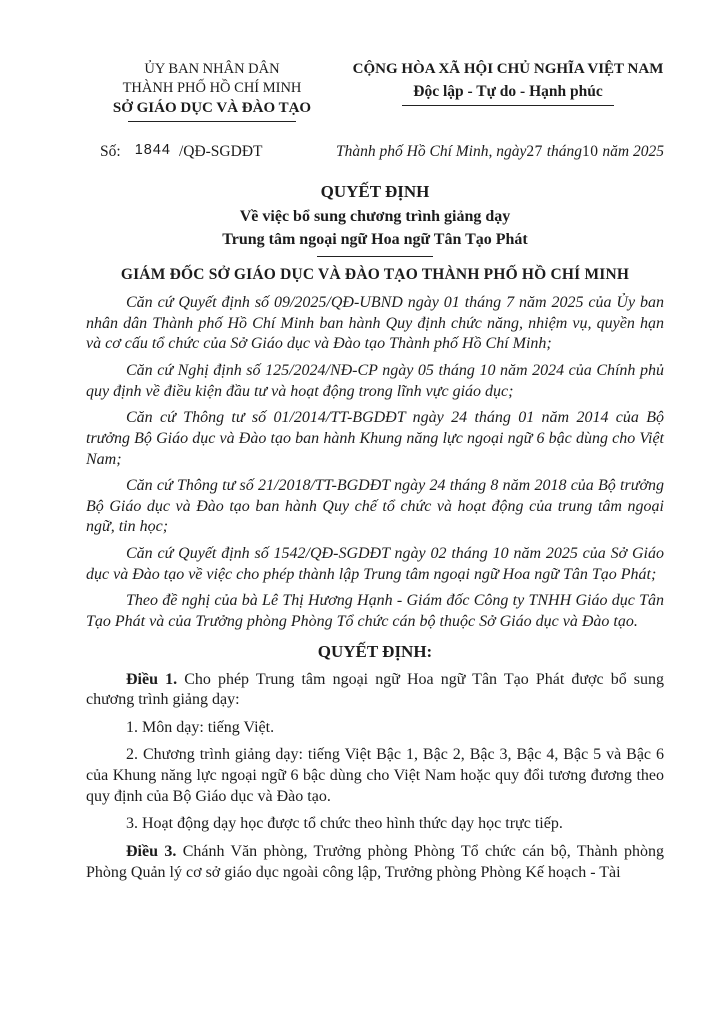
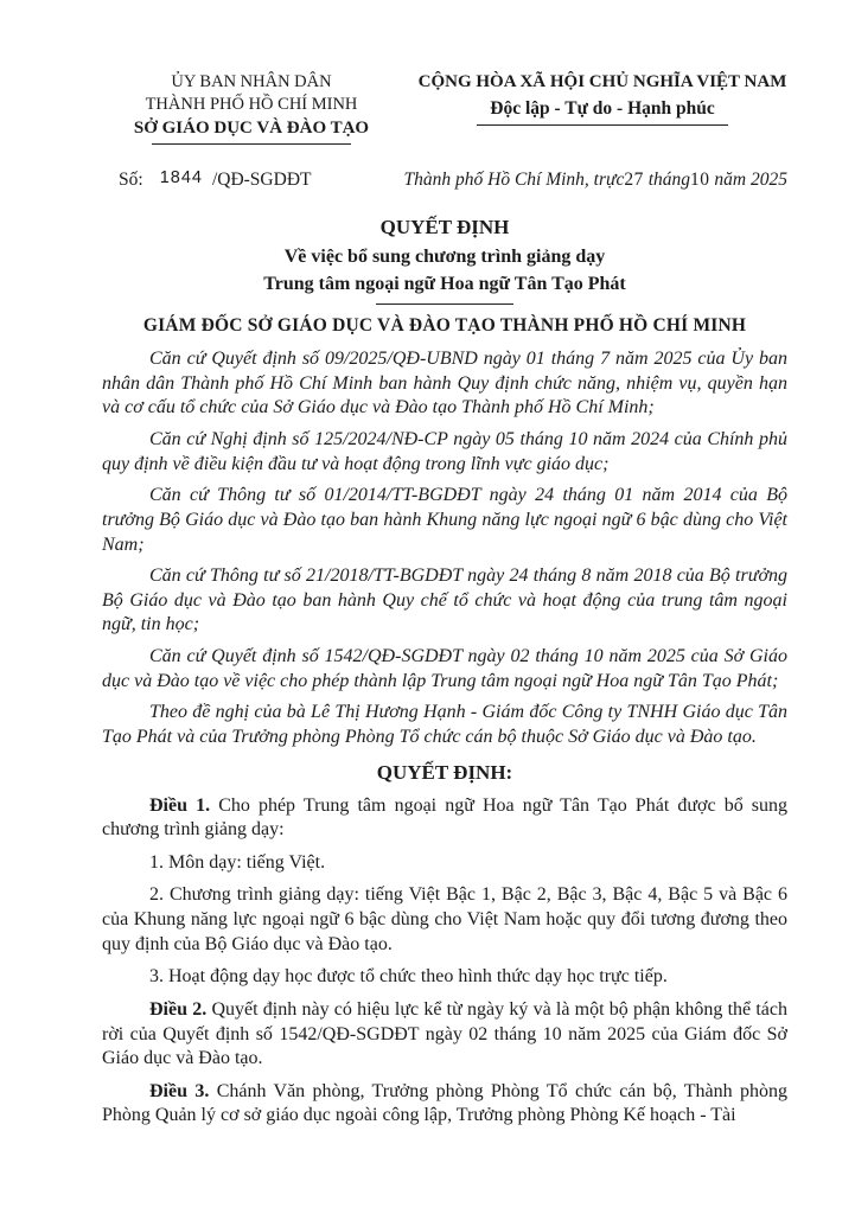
  ỦY BAN NHÂN DÂN
  THÀNH PHỐ HỒ CHÍ MINH
  SỞ GIÁO DỤC VÀ ĐÀO TẠO
  CỘNG HÒA XÃ HỘI CHỦ NGHĨA VIỆT NAM
  Độc lập - Tự do - Hạnh phúc
  Số: 1844 /QĐ-SGDĐT
- Thành phố Hồ Chí Minh, ngày27 tháng10 năm 2025
+ Thành phố Hồ Chí Minh, trực27 tháng10 năm 2025
  QUYẾT ĐỊNH
  Về việc bổ sung chương trình giảng dạy
  Trung tâm ngoại ngữ Hoa ngữ Tân Tạo Phát
  GIÁM ĐỐC SỞ GIÁO DỤC VÀ ĐÀO TẠO THÀNH PHỐ HỒ CHÍ MINH
  Căn cứ Quyết định số 09/2025/QĐ-UBND ngày 01 tháng 7 năm 2025 của Ủy ban nhân dân Thành phố Hồ Chí Minh ban hành Quy định chức năng, nhiệm vụ, quyền hạn và cơ cấu tổ chức của Sở Giáo dục và Đào tạo Thành phố Hồ Chí Minh;
  Căn cứ Nghị định số 125/2024/NĐ-CP ngày 05 tháng 10 năm 2024 của Chính phủ quy định về điều kiện đầu tư và hoạt động trong lĩnh vực giáo dục;
  Căn cứ Thông tư số 01/2014/TT-BGDĐT ngày 24 tháng 01 năm 2014 của Bộ trưởng Bộ Giáo dục và Đào tạo ban hành Khung năng lực ngoại ngữ 6 bậc dùng cho Việt Nam;
  Căn cứ Thông tư số 21/2018/TT-BGDĐT ngày 24 tháng 8 năm 2018 của Bộ trưởng Bộ Giáo dục và Đào tạo ban hành Quy chế tổ chức và hoạt động của trung tâm ngoại ngữ, tin học;
  Căn cứ Quyết định số 1542/QĐ-SGDĐT ngày 02 tháng 10 năm 2025 của Sở Giáo dục và Đào tạo về việc cho phép thành lập Trung tâm ngoại ngữ Hoa ngữ Tân Tạo Phát;
  Theo đề nghị của bà Lê Thị Hương Hạnh - Giám đốc Công ty TNHH Giáo dục Tân Tạo Phát và của Trưởng phòng Phòng Tổ chức cán bộ thuộc Sở Giáo dục và Đào tạo.
  QUYẾT ĐỊNH:
  Điều 1. Cho phép Trung tâm ngoại ngữ Hoa ngữ Tân Tạo Phát được bổ sung chương trình giảng dạy:
  1. Môn dạy: tiếng Việt.
  2. Chương trình giảng dạy: tiếng Việt Bậc 1, Bậc 2, Bậc 3, Bậc 4, Bậc 5 và Bậc 6 của Khung năng lực ngoại ngữ 6 bậc dùng cho Việt Nam hoặc quy đổi tương đương theo quy định của Bộ Giáo dục và Đào tạo.
  3. Hoạt động dạy học được tổ chức theo hình thức dạy học trực tiếp.
+ Điều 2. Quyết định này có hiệu lực kể từ ngày ký và là một bộ phận không thể tách rời của Quyết định số 1542/QĐ-SGDĐT ngày 02 tháng 10 năm 2025 của Giám đốc Sở Giáo dục và Đào tạo.
  Điều 3. Chánh Văn phòng, Trưởng phòng Phòng Tổ chức cán bộ, Thành phòng Phòng Quản lý cơ sở giáo dục ngoài công lập, Trưởng phòng Phòng Kế hoạch - Tài
